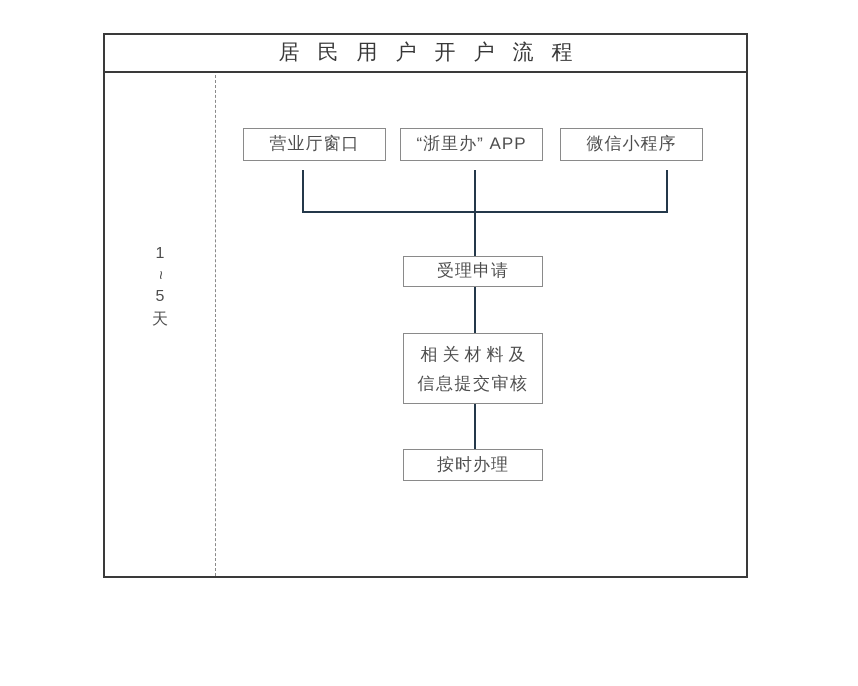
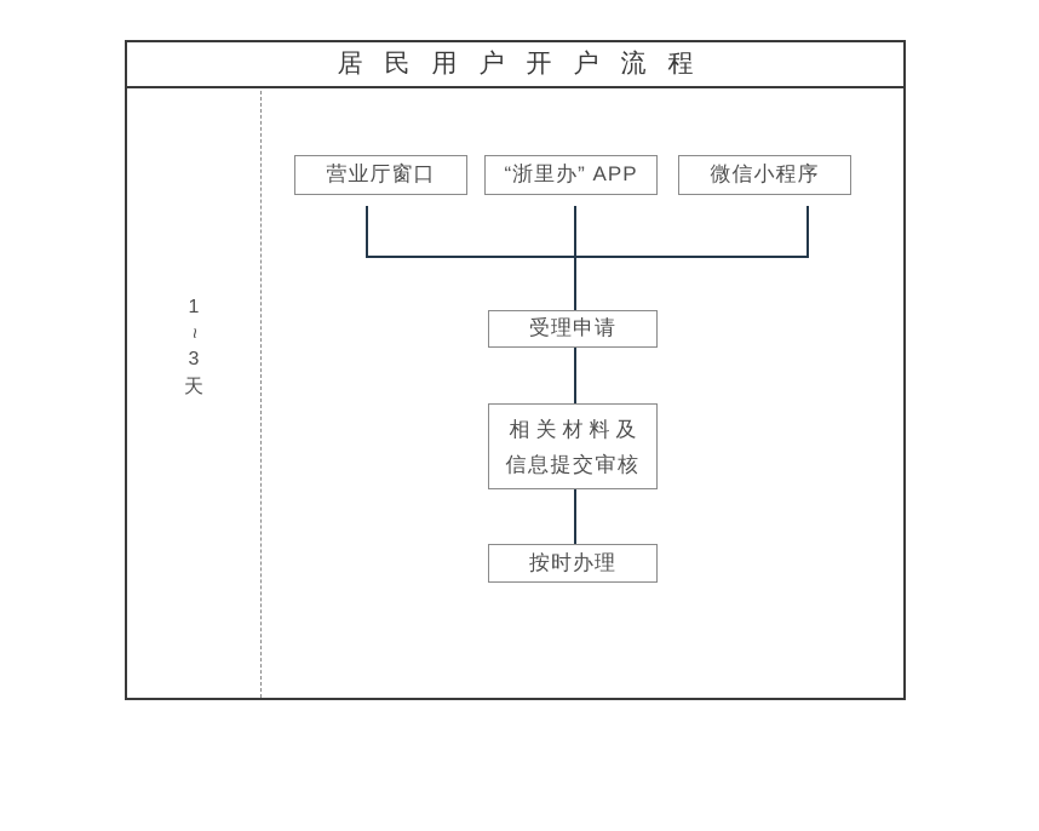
  居民用户开户流程
  1
- 5
+ 3
  天
  营业厅窗口
  “浙里办” APP
  微信小程序
  受理申请
  相关材料及
  信息提交审核
  按时办理
